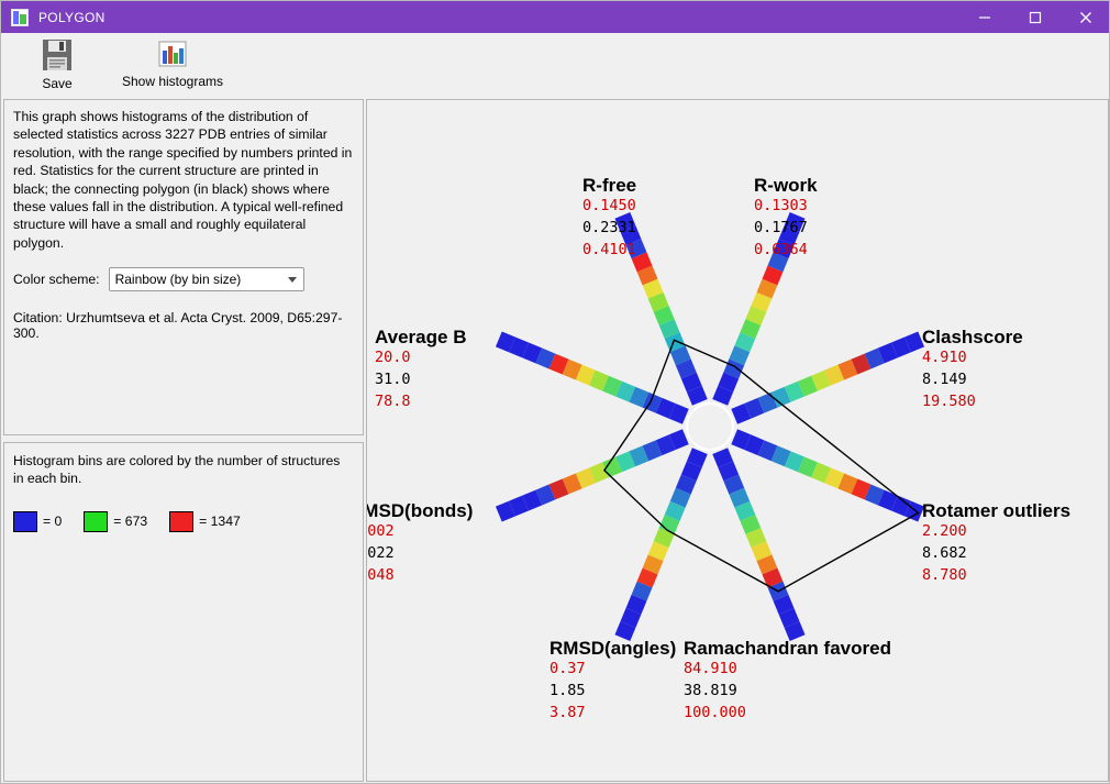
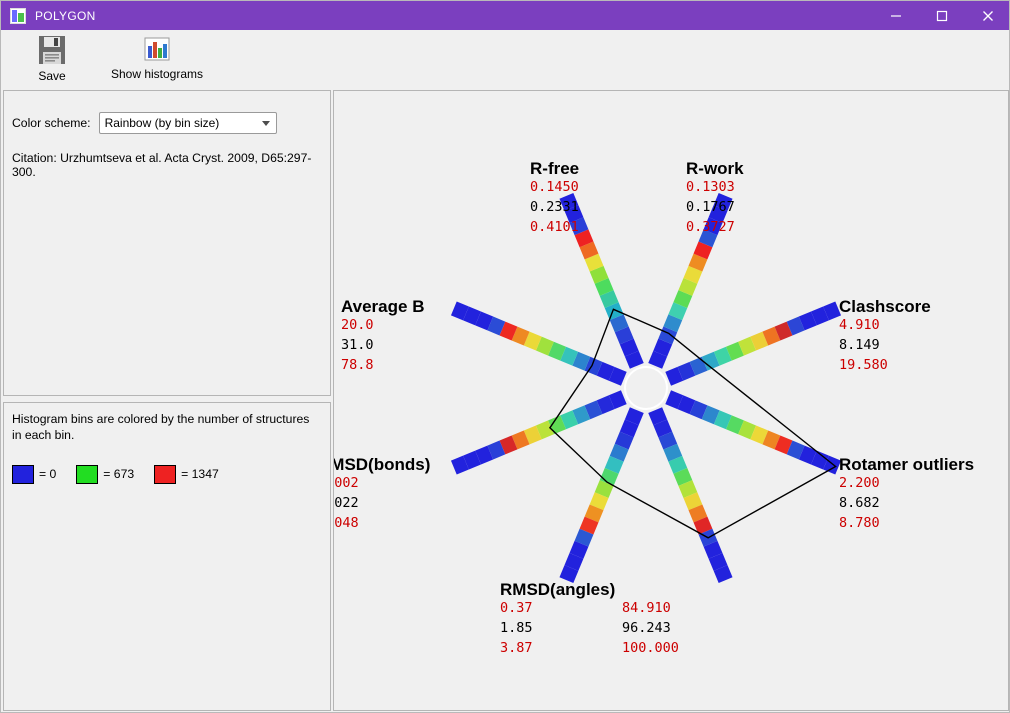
  POLYGON
  Save
  Show histograms
- This graph shows histograms of the distribution of selected statistics across 3227 PDB entries of similar resolution, with the range specified by numbers printed in red. Statistics for the current structure are printed in black; the connecting polygon (in black) shows where these values fall in the distribution. A typical well-refined structure will have a small and roughly equilateral polygon.
  Color scheme:
  Rainbow (by bin size)
  Citation: Urzhumtseva et al. Acta Cryst. 2009, D65:297-300.
  Histogram bins are colored by the number of structures in each bin.
  = 0
  = 673
  = 1347
  R-free
  0.1450
  0.2331
  0.4101
  R-work
  0.1303
  0.1767
- 0.6364
+ 0.3727
  Clashscore
  4.910
  8.149
  19.580
  Rotamer outliers
  2.200
  8.682
  8.780
- Ramachandran favored
  84.910
- 38.819
+ 96.243
  100.000
  RMSD(angles)
  0.37
  1.85
  3.87
  MSD(bonds)
  Average B
  20.0
  31.0
  78.8
